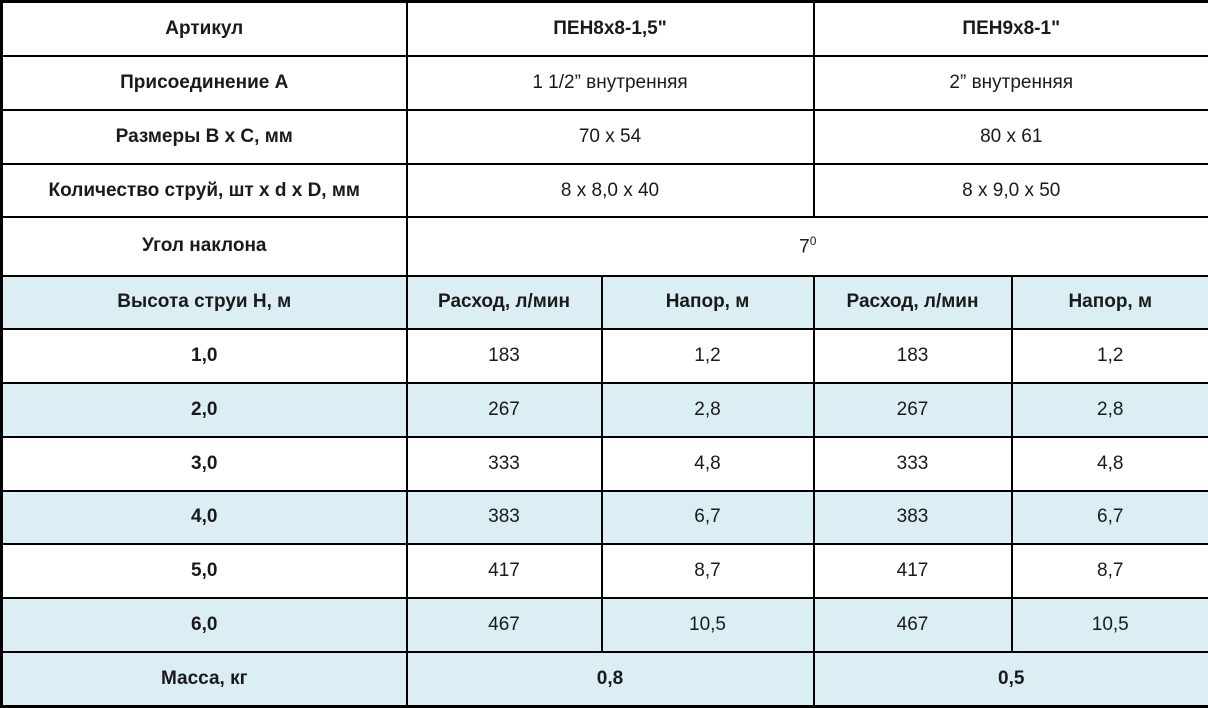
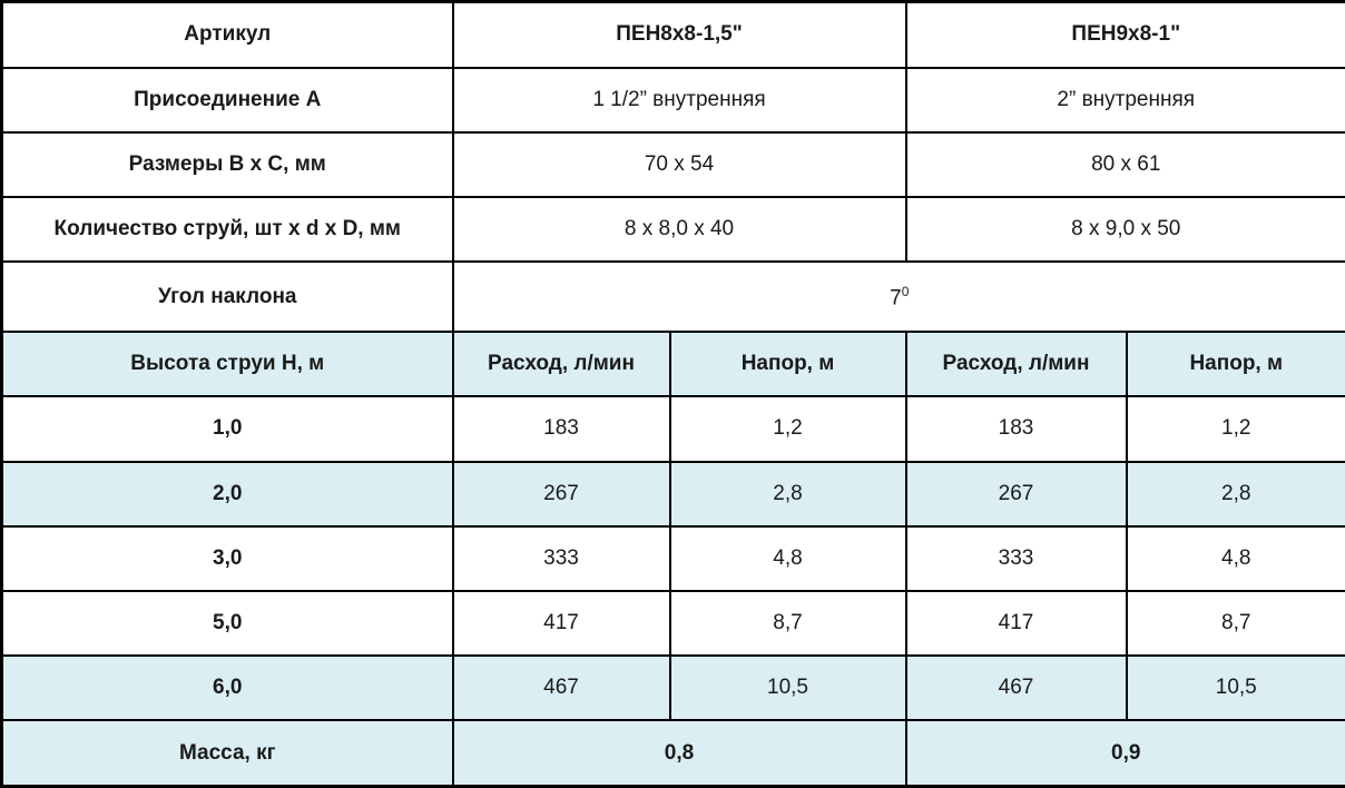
  Артикул	ПЕН8х8-1,5"	ПЕН9х8-1"
  Присоединение А	1 1/2” внутренняя	2” внутренняя
  Размеры В х С, мм	70 х 54	80 х 61
  Количество струй, шт х d х D, мм	8 х 8,0 х 40	8 х 9,0 х 50
  Угол наклона	70
  Высота струи Н, м	Расход, л/мин	Напор, м	Расход, л/мин	Напор, м
  1,0	183	1,2	183	1,2
  2,0	267	2,8	267	2,8
  3,0	333	4,8	333	4,8
- 4,0	383	6,7	383	6,7
  5,0	417	8,7	417	8,7
  6,0	467	10,5	467	10,5
- Масса, кг	0,8	0,5
+ Масса, кг	0,8	0,9
